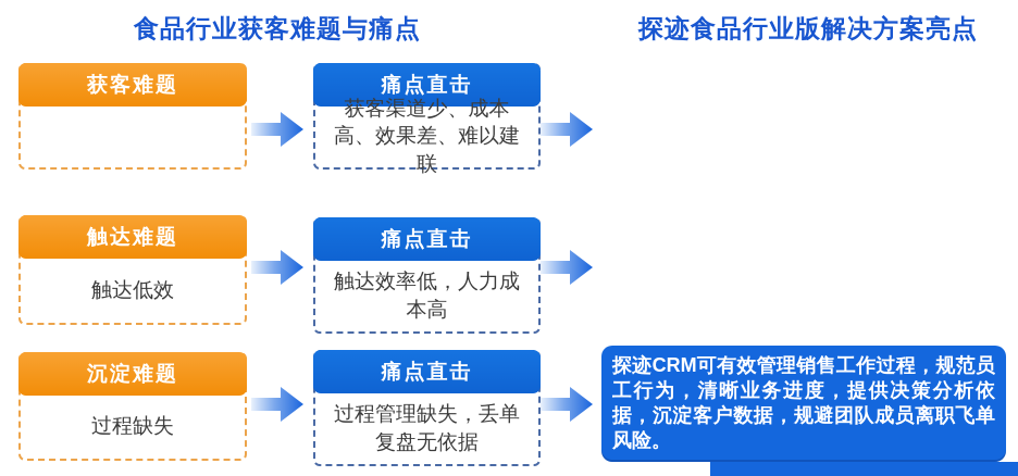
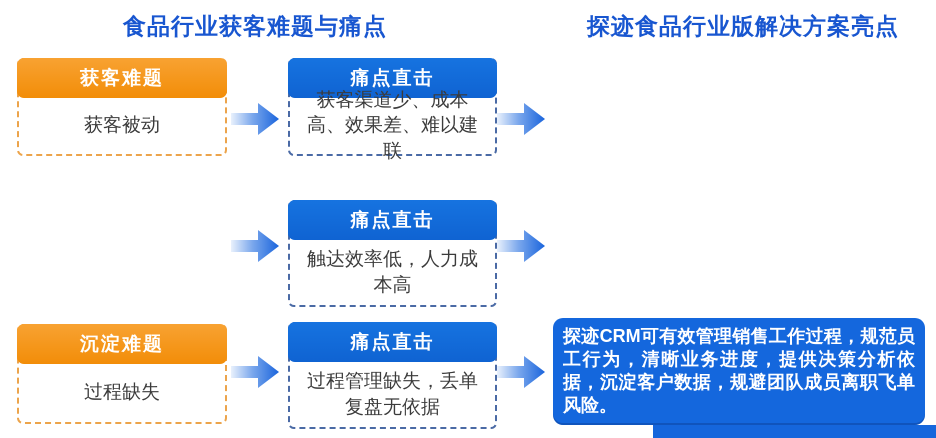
  食品行业获客难题与痛点
  探迹食品行业版解决方案亮点
  获客难题
+ 获客被动
  痛点直击
  获客渠道少、成本高、效果差、难以建联
- 触达难题
- 触达低效
  痛点直击
  触达效率低，人力成本高
  沉淀难题
  过程缺失
  痛点直击
  过程管理缺失，丢单复盘无依据
  探迹CRM可有效管理销售工作过程，规范员工行为，清晰业务进度，提供决策分析依据，沉淀客户数据，规避团队成员离职飞单风险。
